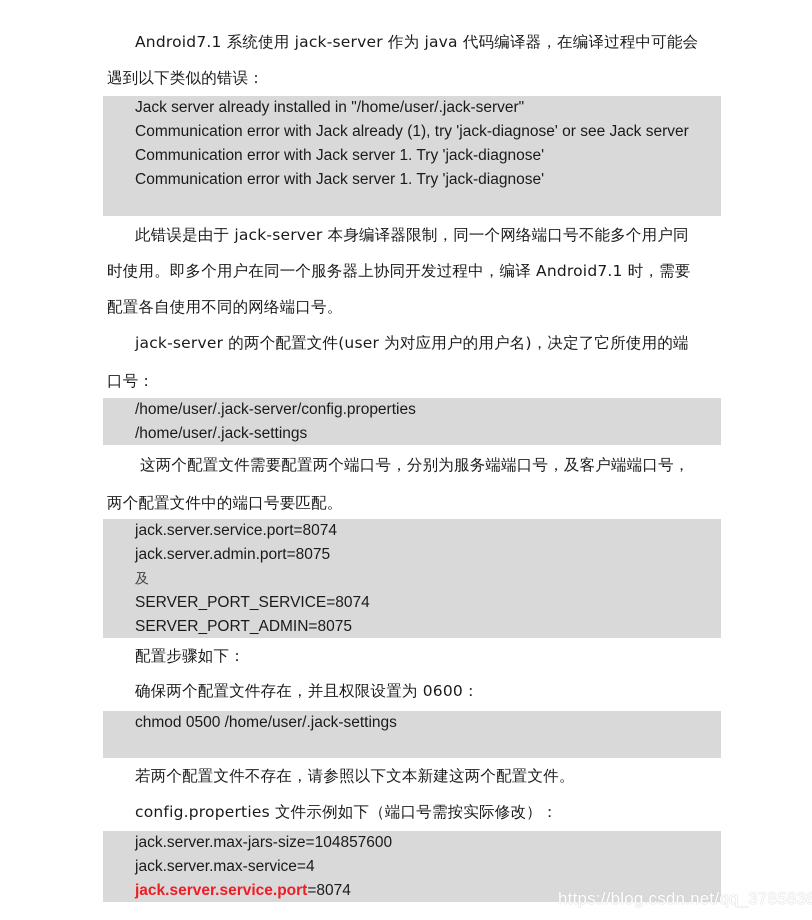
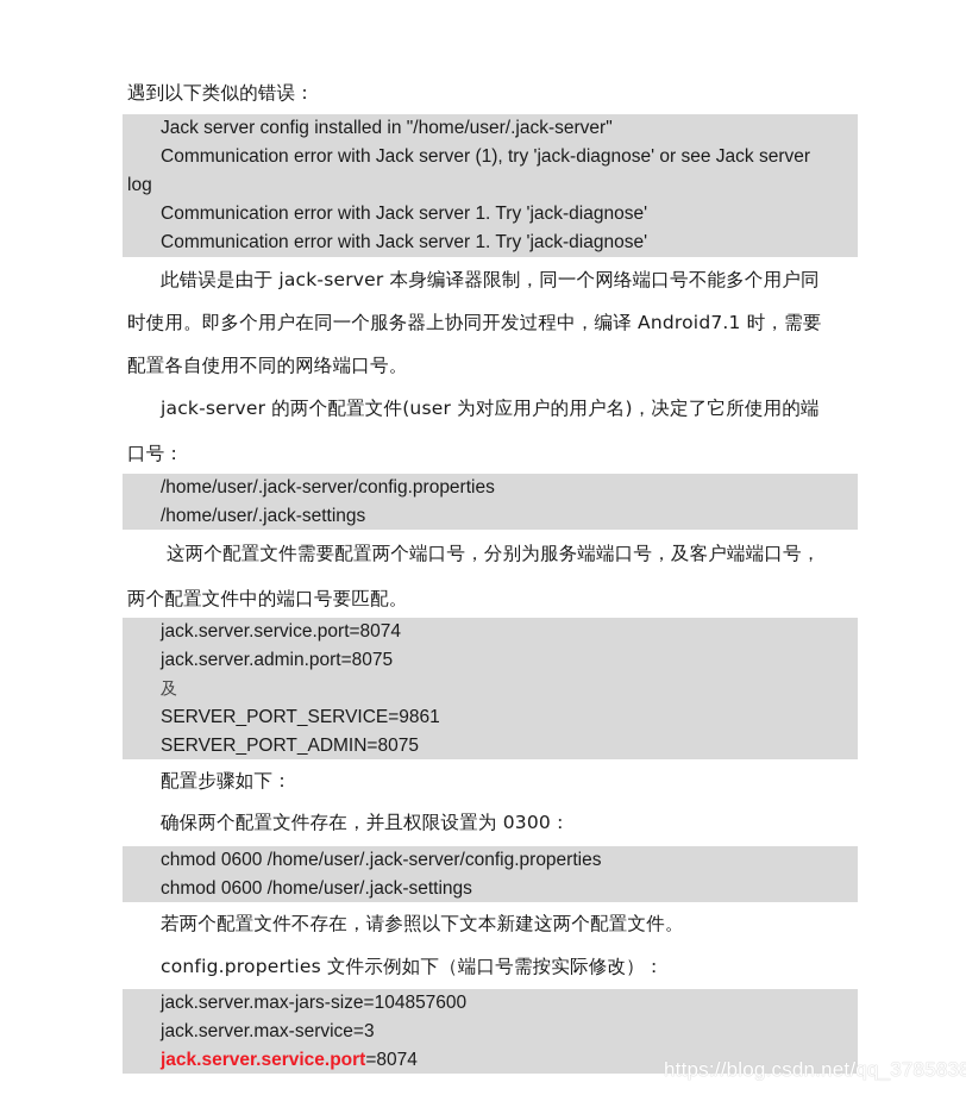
- Android7.1 系统使用 jack-server 作为 java 代码编译器，在编译过程中可能会
  遇到以下类似的错误：
- Jack server already installed in "/home/user/.jack-server"
+ Jack server config installed in "/home/user/.jack-server"
- Communication error with Jack already (1), try 'jack-diagnose' or see Jack server
+ Communication error with Jack server (1), try 'jack-diagnose' or see Jack server
+ log
  Communication error with Jack server 1. Try 'jack-diagnose'
  Communication error with Jack server 1. Try 'jack-diagnose'
  此错误是由于 jack-server 本身编译器限制，同一个网络端口号不能多个用户同
  时使用。即多个用户在同一个服务器上协同开发过程中，编译 Android7.1 时，需要
  配置各自使用不同的网络端口号。
  jack-server 的两个配置文件(user 为对应用户的用户名)，决定了它所使用的端
  口号：
  /home/user/.jack-server/config.properties
  /home/user/.jack-settings
  这两个配置文件需要配置两个端口号，分别为服务端端口号，及客户端端口号，
  两个配置文件中的端口号要匹配。
  jack.server.service.port=8074
  jack.server.admin.port=8075
  及
- SERVER_PORT_SERVICE=8074
+ SERVER_PORT_SERVICE=9861
  SERVER_PORT_ADMIN=8075
  配置步骤如下：
- 确保两个配置文件存在，并且权限设置为 0600：
+ 确保两个配置文件存在，并且权限设置为 0300：
+ chmod 0600 /home/user/.jack-server/config.properties
- chmod 0500 /home/user/.jack-settings
+ chmod 0600 /home/user/.jack-settings
  若两个配置文件不存在，请参照以下文本新建这两个配置文件。
  config.properties 文件示例如下（端口号需按实际修改）：
  jack.server.max-jars-size=104857600
- jack.server.max-service=4
+ jack.server.max-service=3
  jack.server.service.port=8074
  https://blog.csdn.net/qq_3785838
